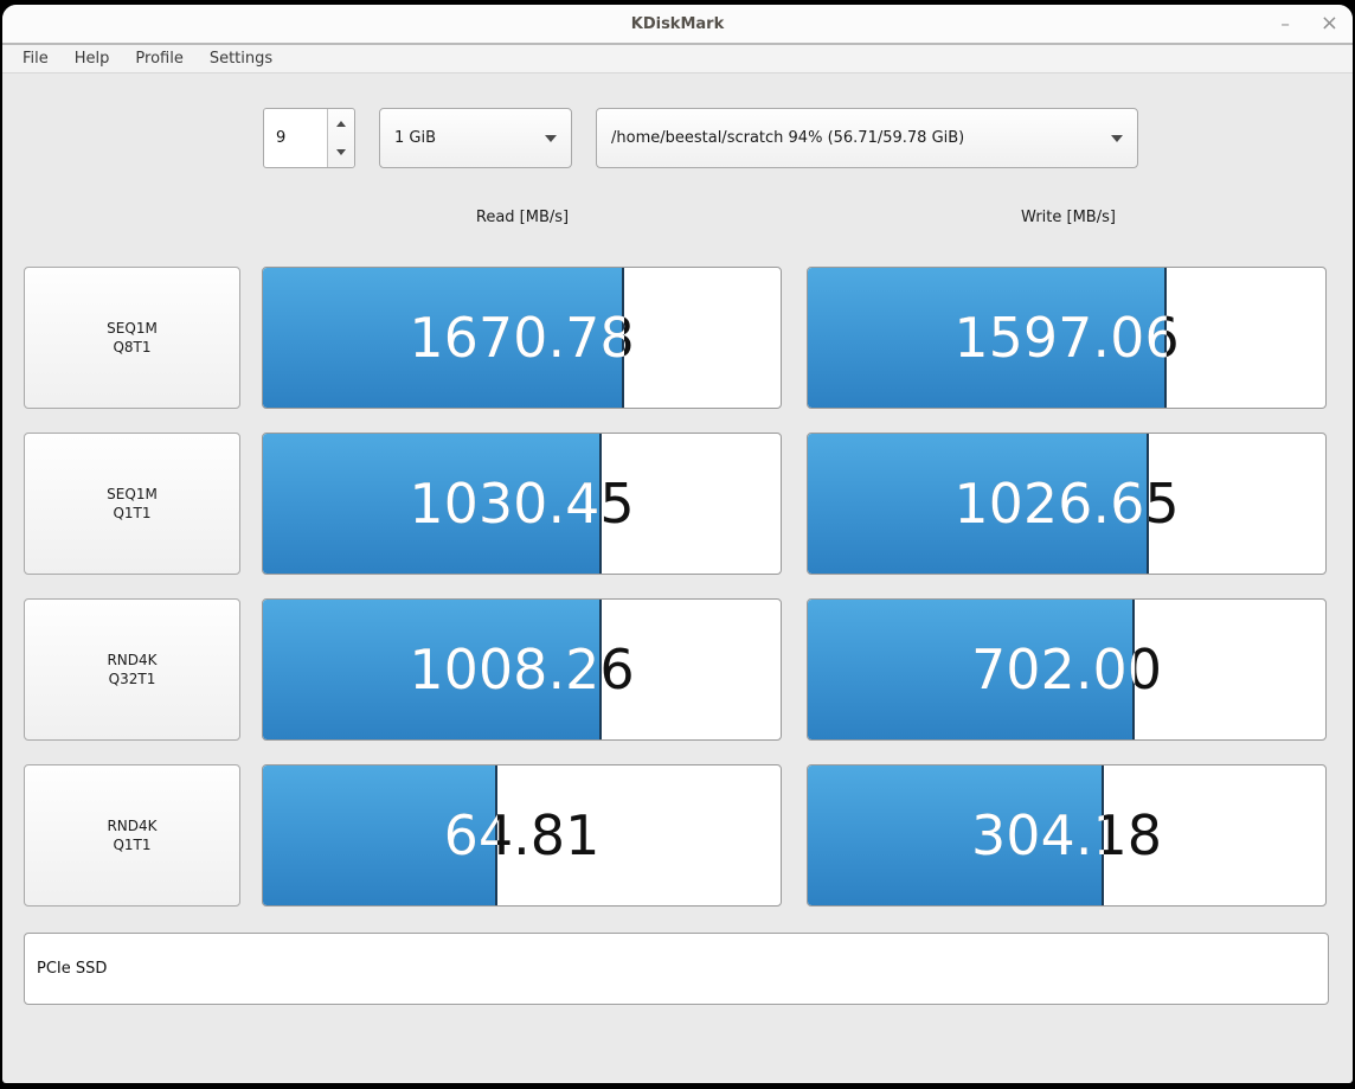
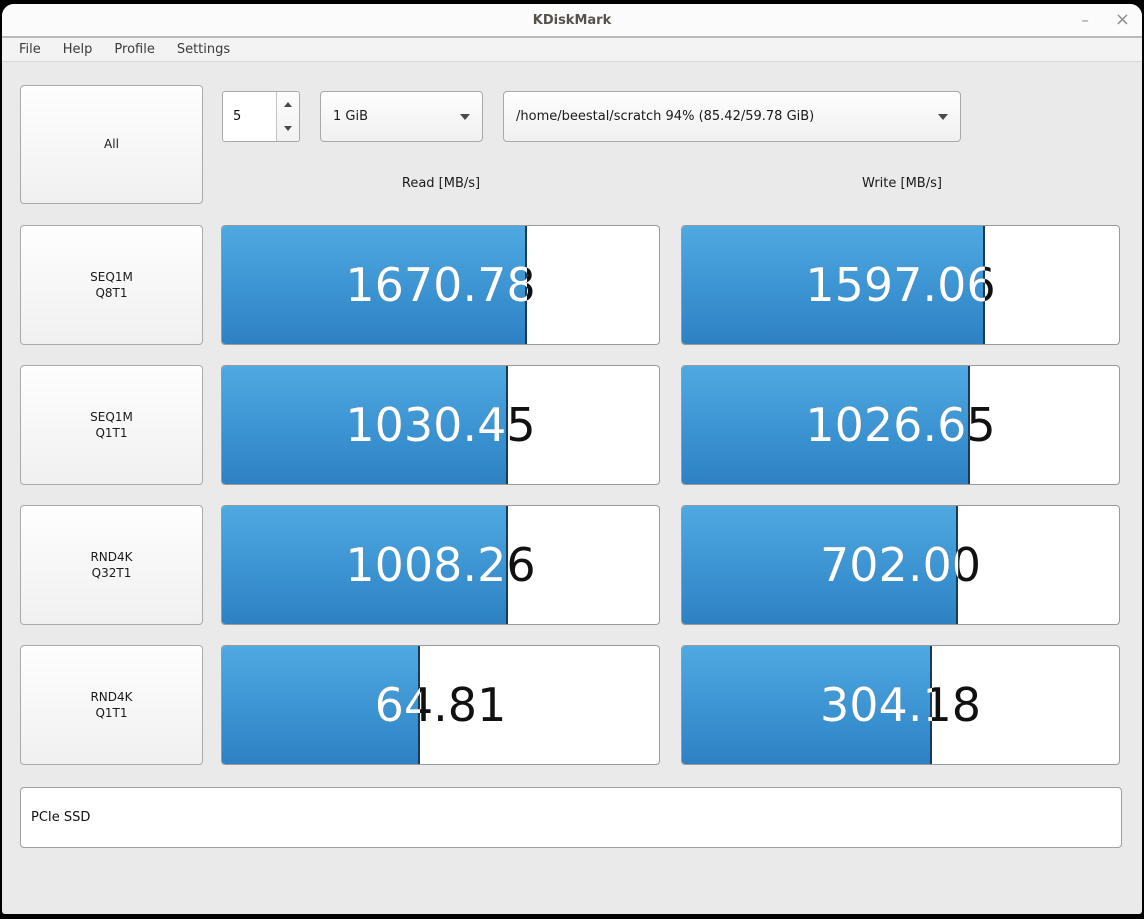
  KDiskMark
  –
  ×
  File
  Help
  Profile
  Settings
+ All
- 9
+ 5
  1 GiB
- /home/beestal/scratch 94% (56.71/59.78 GiB)
+ /home/beestal/scratch 94% (85.42/59.78 GiB)
  Read [MB/s]
  Write [MB/s]
  SEQ1M
  Q8T1
  1670.78
  1597.06
  SEQ1M
  Q1T1
  1030.45
  1030.4
  1026.65
  1026.6
  RND4K
  Q32T1
  1008.26
  1008.2
  702.00
  702.0
  RND4K
  Q1T1
  64.81
  304.18
  PCIe SSD
